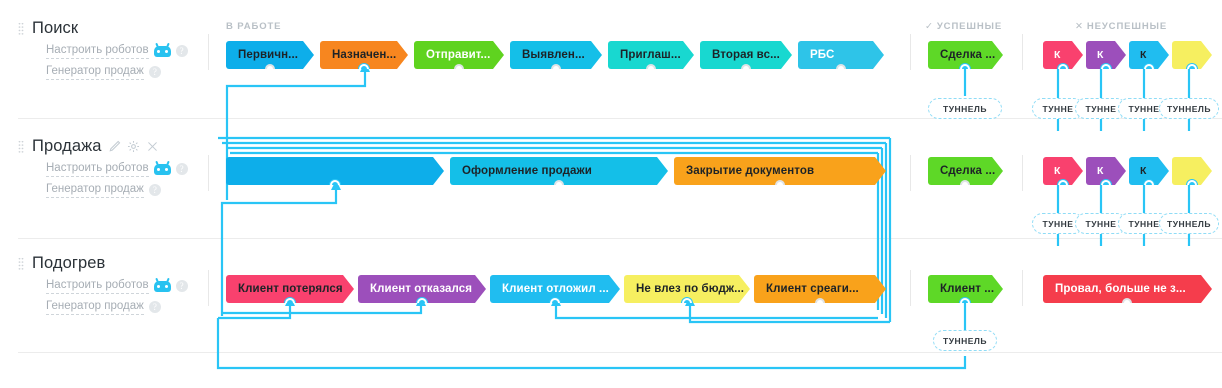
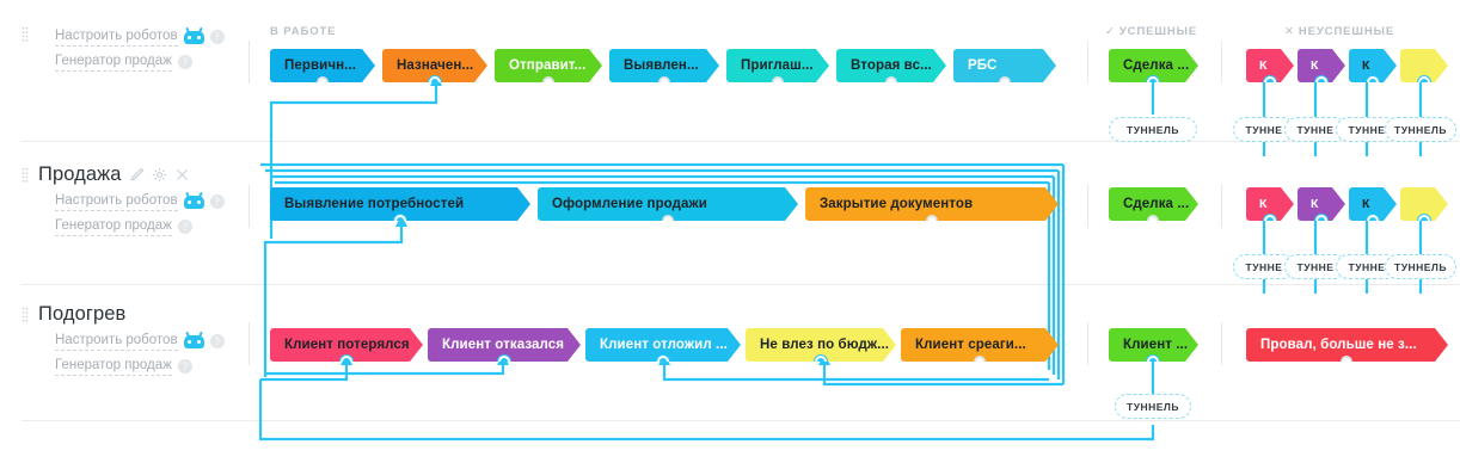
  В РАБОТЕ
  ✓ УСПЕШНЫЕ
  ✕ НЕУСПЕШНЫЕ
- Поиск
  Настроить роботов
  ?
  Генератор продаж
  Продажа
  Настроить роботов
  ?
  Генератор продаж
  Подогрев
  Настроить роботов
  ?
  Генератор продаж
  Первичн...
  Назначен...
  Отправит...
  Выявлен...
  Приглаш...
  Вторая вс...
  РБС
  Сделка ...
  К
  К
  К
  ТУННЕЛЬ
  ТУННЕ
  ТУННЕ
  ТУННЕ
  ТУННЕЛЬ
+ Выявление потребностей
  Оформление продажи
  Закрытие документов
  Сделка ...
  К
  К
  К
  ТУННЕ
  ТУННЕ
  ТУННЕ
  ТУННЕЛЬ
  Клиент потерялся
  Клиент отказался
  Клиент отложил ...
  Не влез по бюдж...
  Клиент среаги...
  Клиент ...
  Провал, больше не з...
  ТУННЕЛЬ
